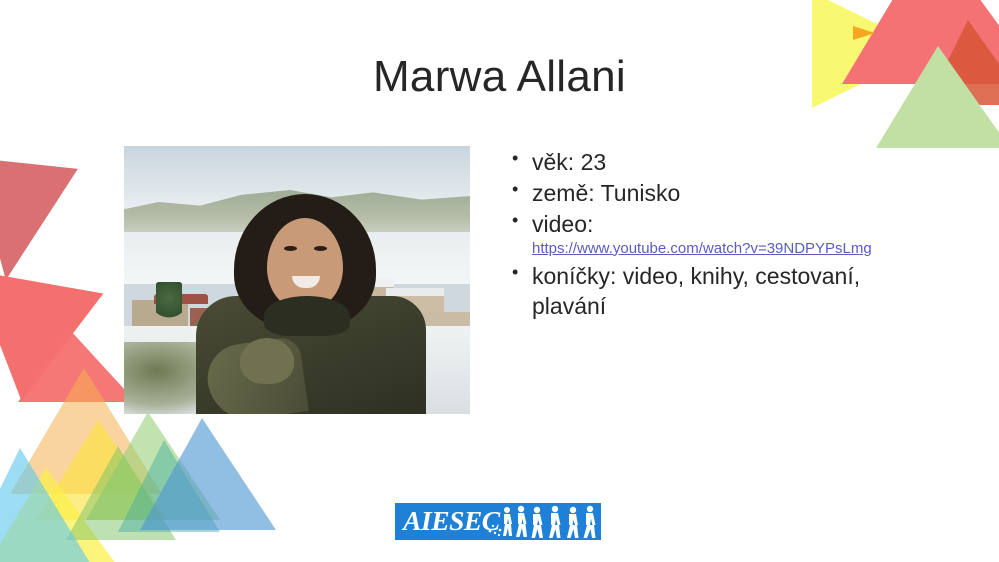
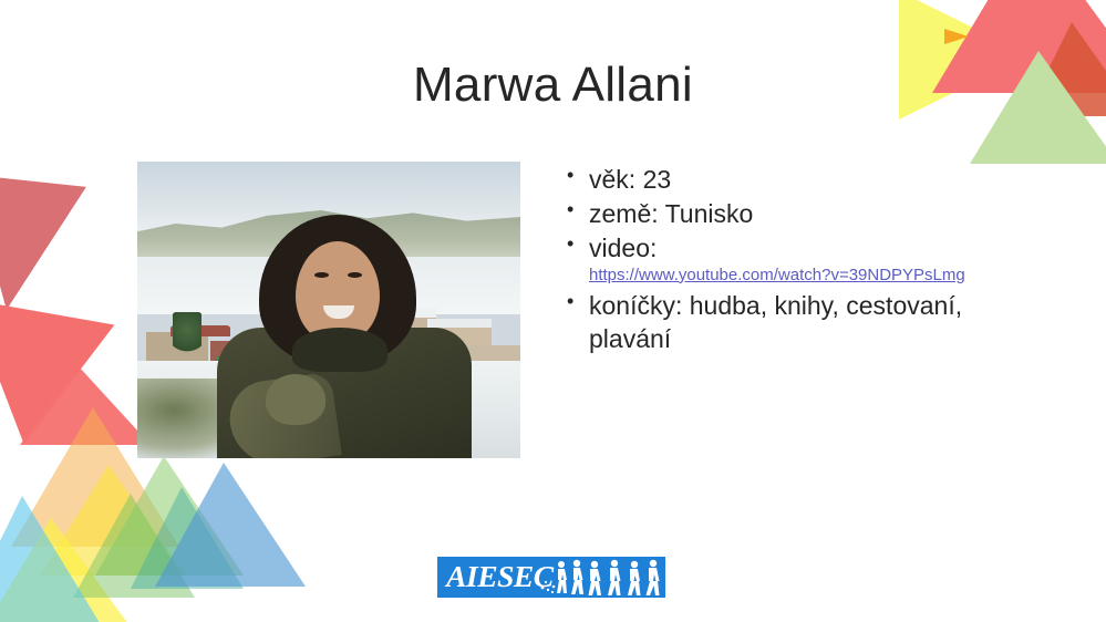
  Marwa Allani
  věk: 23
  země: Tunisko
  video:
  https://www.youtube.com/watch?v=39NDPYPsLmg
- koníčky: video, knihy, cestovaní, plavání
+ koníčky: hudba, knihy, cestovaní, plavání
  AIESEC
